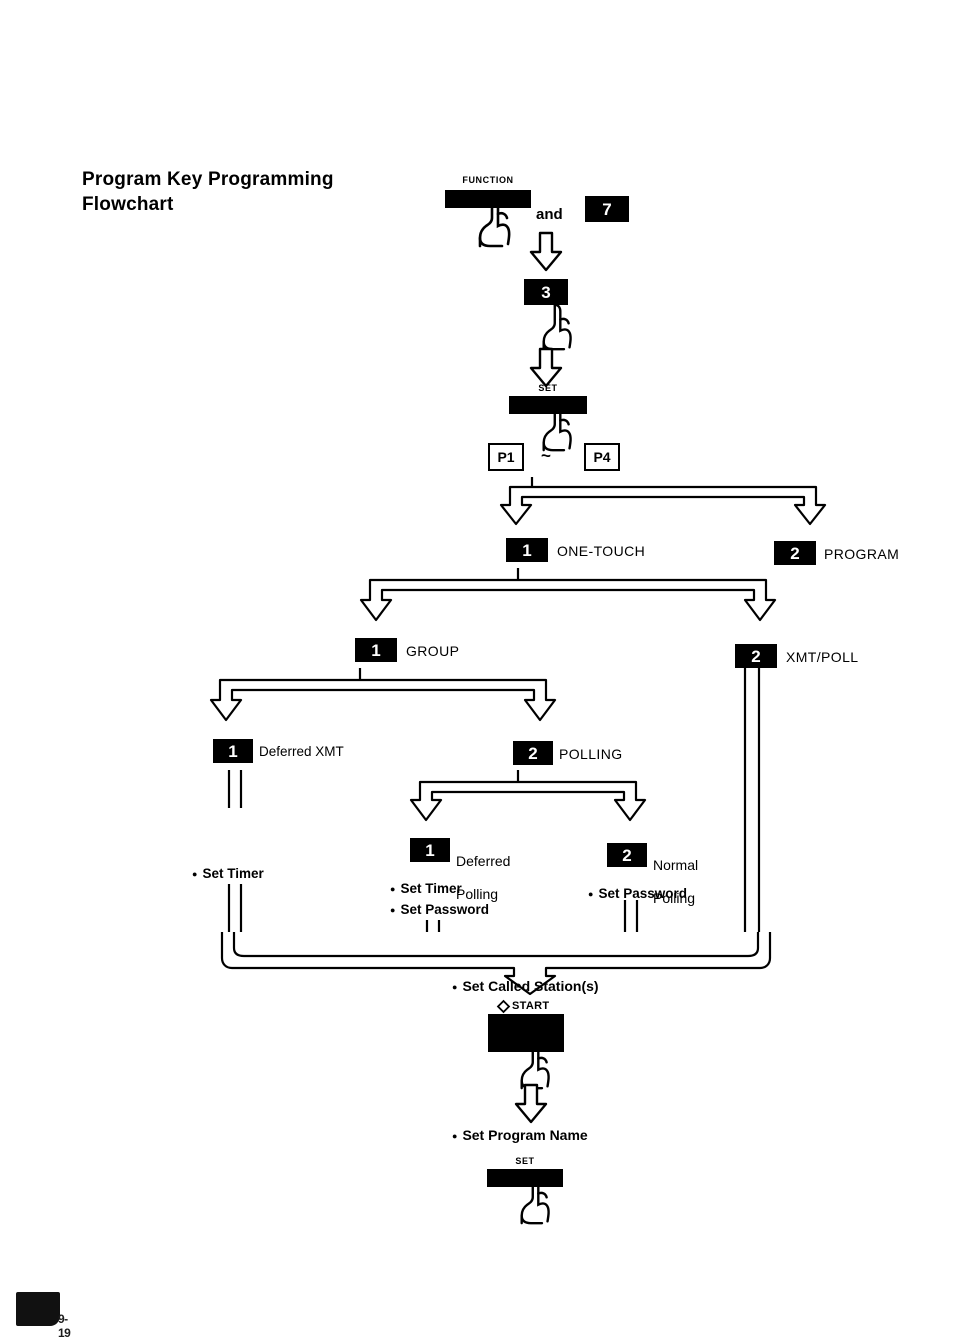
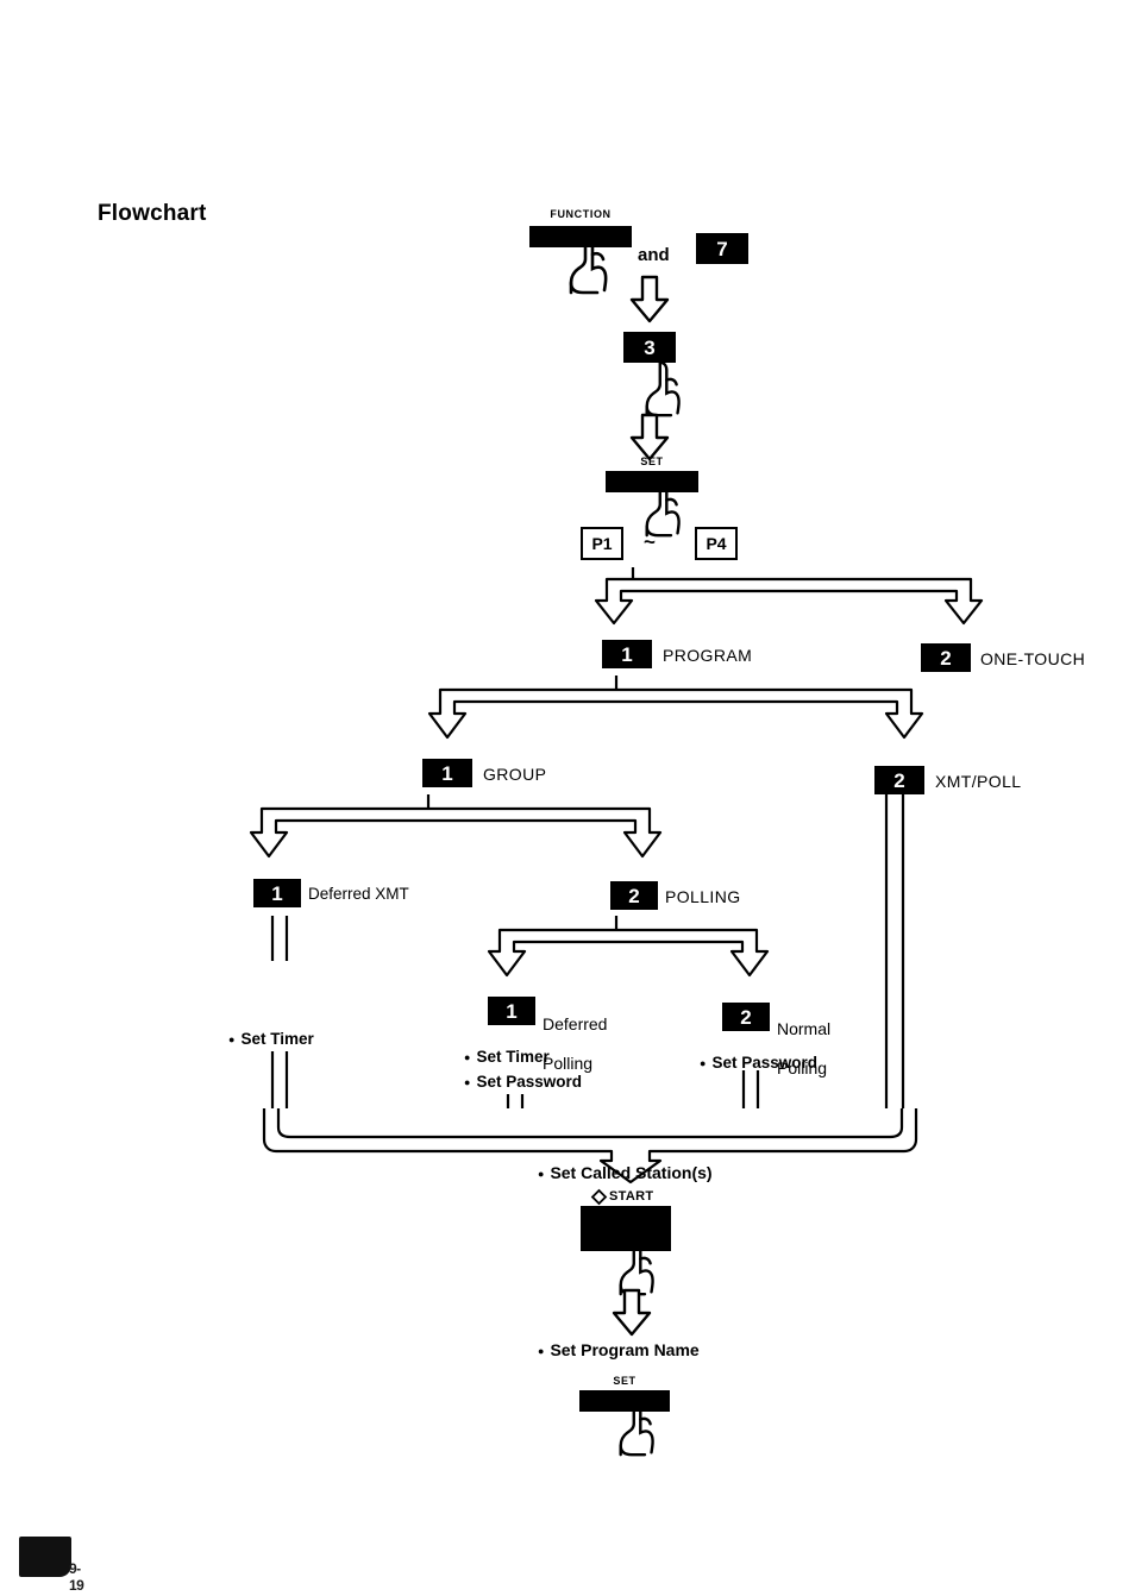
- Program Key Programming
  Flowchart
  FUNCTION
  and
  7
  3
  SET
  P1
  ~
  P4
  1
- ONE-TOUCH
+ PROGRAM
  2
- PROGRAM
+ ONE-TOUCH
  1
  GROUP
  2
  XMT/POLL
  1
  Deferred XMT
  2
  POLLING
  Set Timer
  1
  Deferred
  Polling
  2
  Normal
  Polling
  Set Timer
  Set Password
  Set Password
  Set Called Station(s)
  START
  Set Program Name
  SET
  9-19
